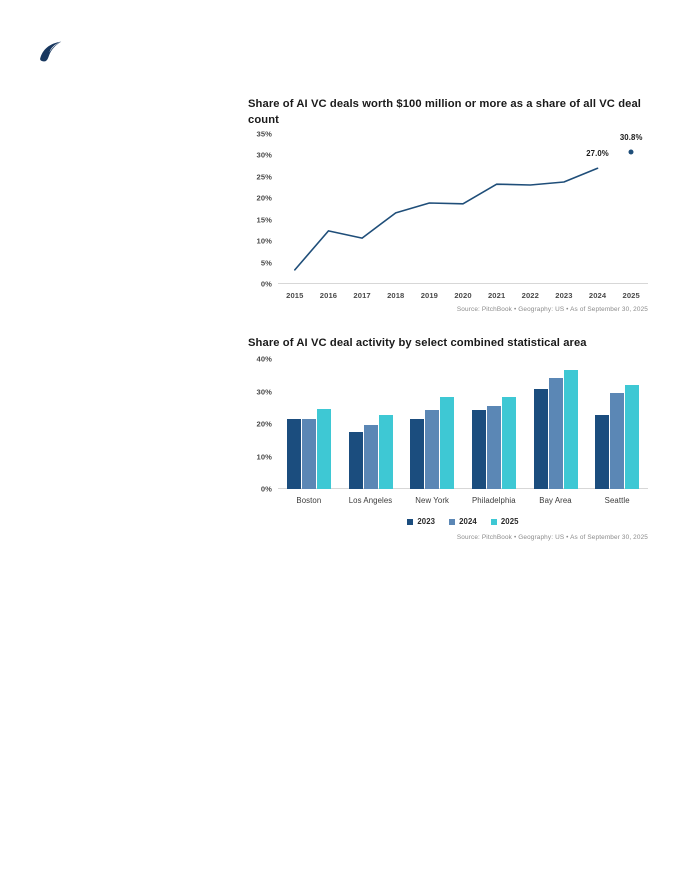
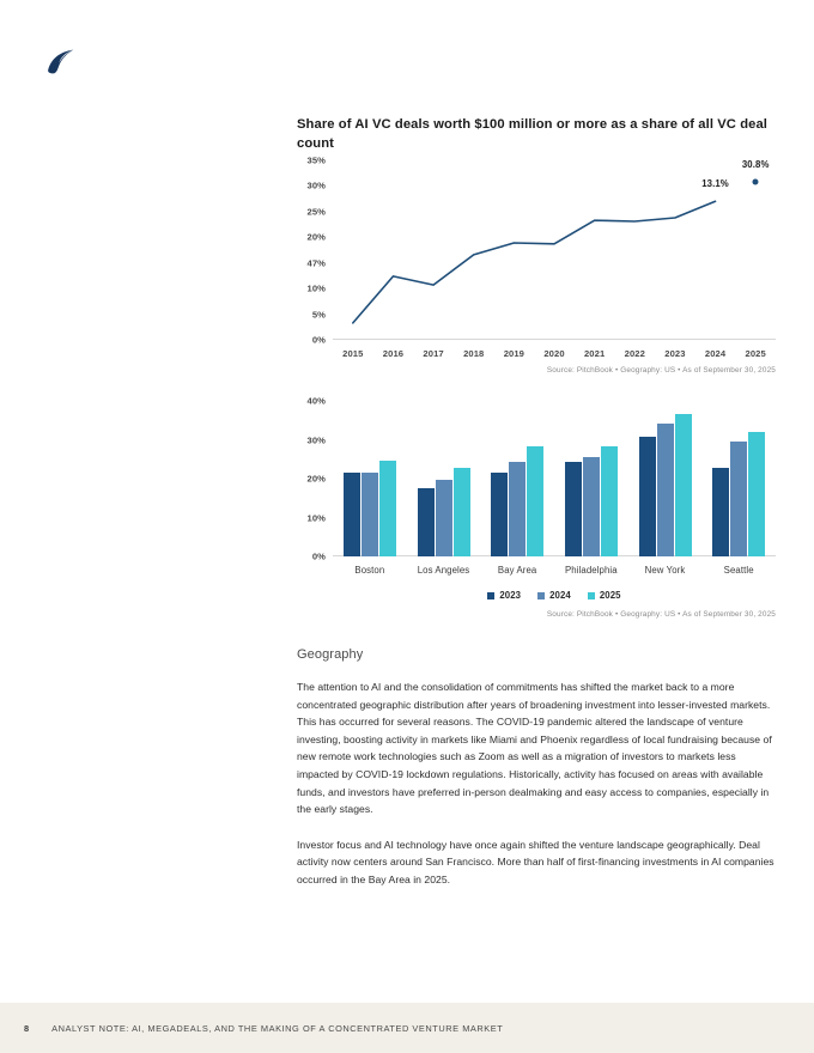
  Share of AI VC deals worth $100 million or more as a share of all VC deal count
  0%
  5%
  10%
- 15%
+ 47%
  20%
  25%
  30%
  35%
  2015
  2016
  2017
  2018
  2019
  2020
  2021
  2022
  2023
  2024
  2025
- 27.0%
+ 13.1%
  30.8%
- Share of AI VC deal activity by select combined statistical area
  0%
  10%
  20%
  30%
  40%
  Boston
  Los Angeles
- New York
+ Bay Area
  Philadelphia
- Bay Area
+ New York
  Seattle
  2023
  2024
  2025
+ Geography
+ The attention to AI and the consolidation of commitments has shifted the market back to a more concentrated geographic distribution after years of broadening investment into lesser-invested markets. This has occurred for several reasons. The COVID-19 pandemic altered the landscape of venture investing, boosting activity in markets like Miami and Phoenix regardless of local fundraising because of new remote work technologies such as Zoom as well as a migration of investors to markets less impacted by COVID-19 lockdown regulations. Historically, activity has focused on areas with available funds, and investors have preferred in-person dealmaking and easy access to companies, especially in the early stages.
+ Investor focus and AI technology have once again shifted the venture landscape geographically. Deal activity now centers around San Francisco. More than half of first-financing investments in AI companies occurred in the Bay Area in 2025.
+ 8
+ ANALYST NOTE: AI, MEGADEALS, AND THE MAKING OF A CONCENTRATED VENTURE MARKET
